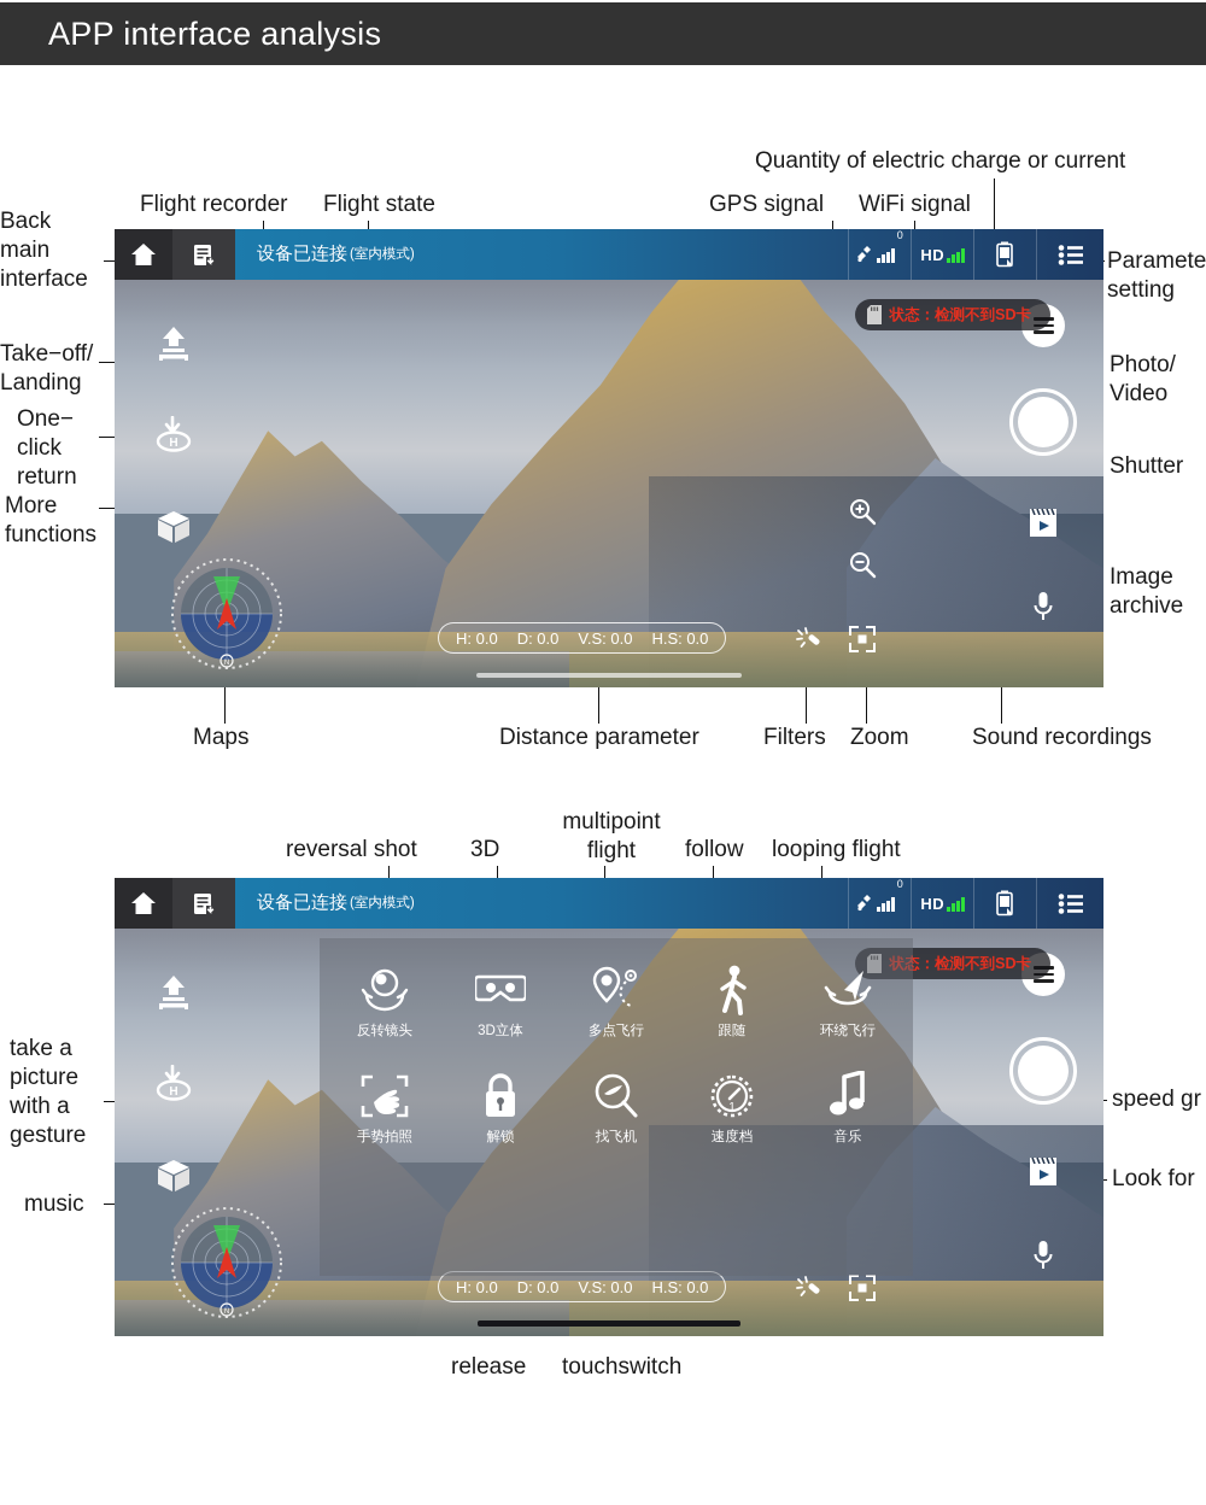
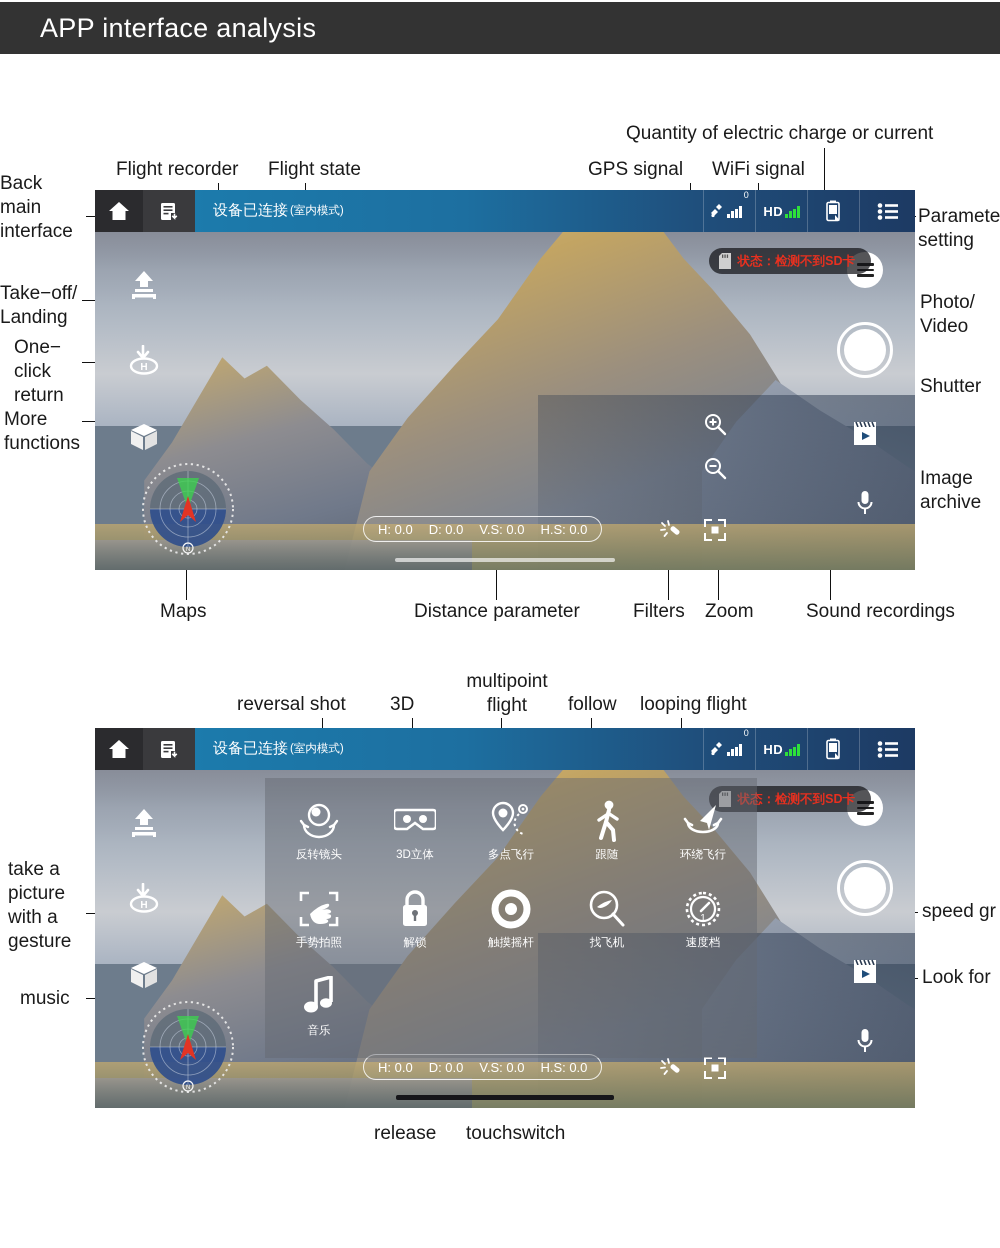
  APP interface analysis
  Back
  main
  interface
  Flight recorder
  Flight state
  GPS signal
  WiFi signal
  Quantity of electric charge or current
  Paramete
  setting
  Take−off/
  Landing
  One−
  click
  return
  More
  functions
  Photo/
  Video
  Shutter
  Image
  archive
  Maps
  Distance parameter
  Filters
  Zoom
  Sound recordings
  设备已连接
  (室内模式)
  0
  HD
  状态：检测不到SD卡
  H
  H: 0.0
  D: 0.0
  V.S: 0.0
  H.S: 0.0
  reversal shot
  3D
  multipoint
  flight
  follow
  looping flight
  take a
  picture
  with a
  gesture
  music
  speed gr
  Look for
  release
  touchswitch
  设备已连接
  (室内模式)
  0
  HD
  状态：检测不到SD卡
  H
  H: 0.0
  D: 0.0
  V.S: 0.0
  H.S: 0.0
  反转镜头
  3D立体
  多点飞行
  跟随
  环绕飞行
  手势拍照
  解锁
+ 触摸摇杆
  找飞机
  1
  速度档
  音乐
